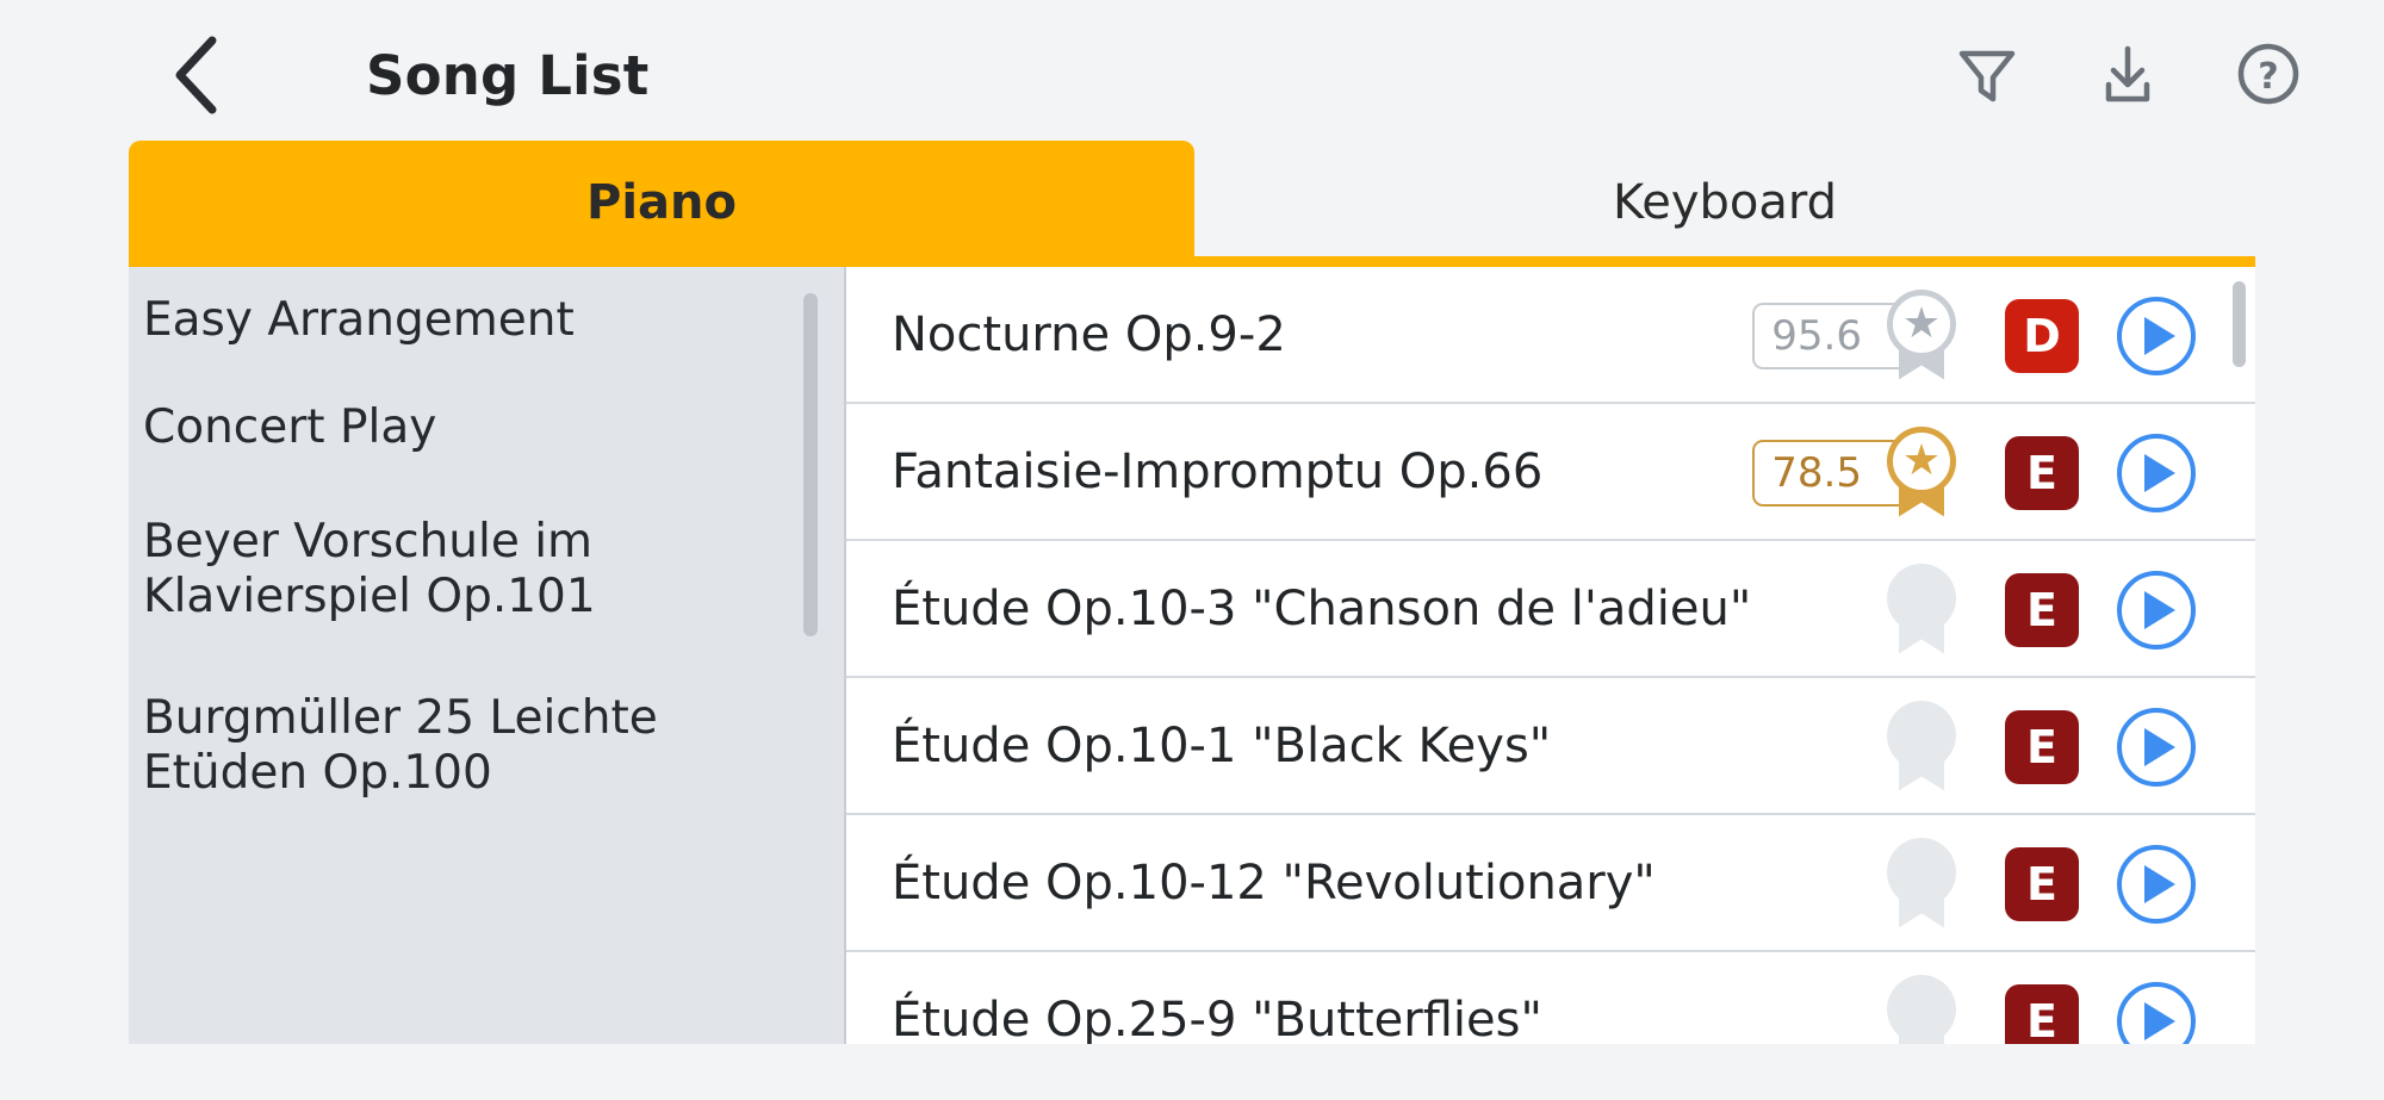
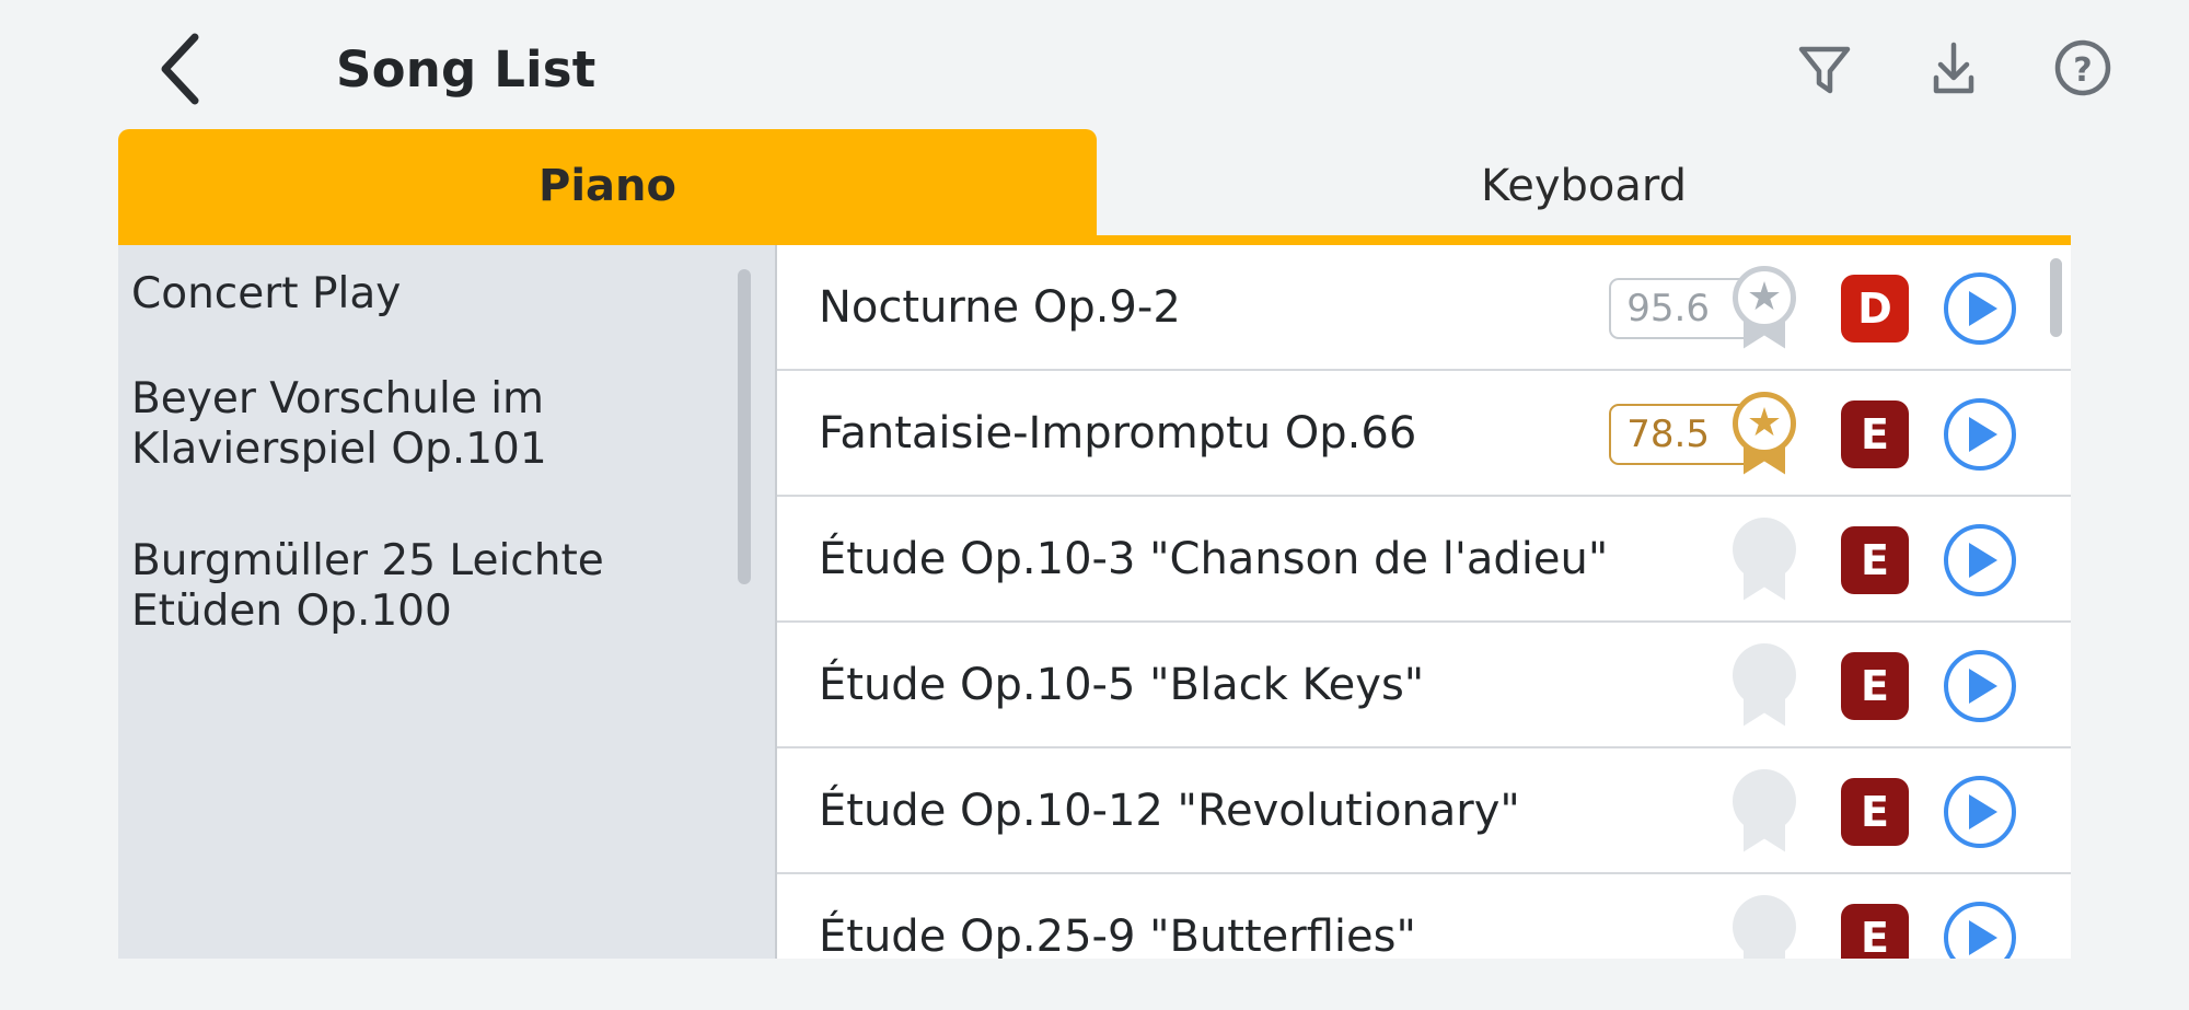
  Song List
  ?
  Piano
  Keyboard
- Easy Arrangement
  Concert Play
  Beyer Vorschule im Klavierspiel Op.101
  Burgmüller 25 Leichte Etüden Op.100
  Nocturne Op.9-2
  95.6
  ★
  D
  Fantaisie-Impromptu Op.66
  78.5
  ★
  E
  Étude Op.10-3 "Chanson de l'adieu"
  E
- Étude Op.10-1 "Black Keys"
+ Étude Op.10-5 "Black Keys"
  E
  Étude Op.10-12 "Revolutionary"
  E
  Étude Op.25-9 "Butterflies"
  E
